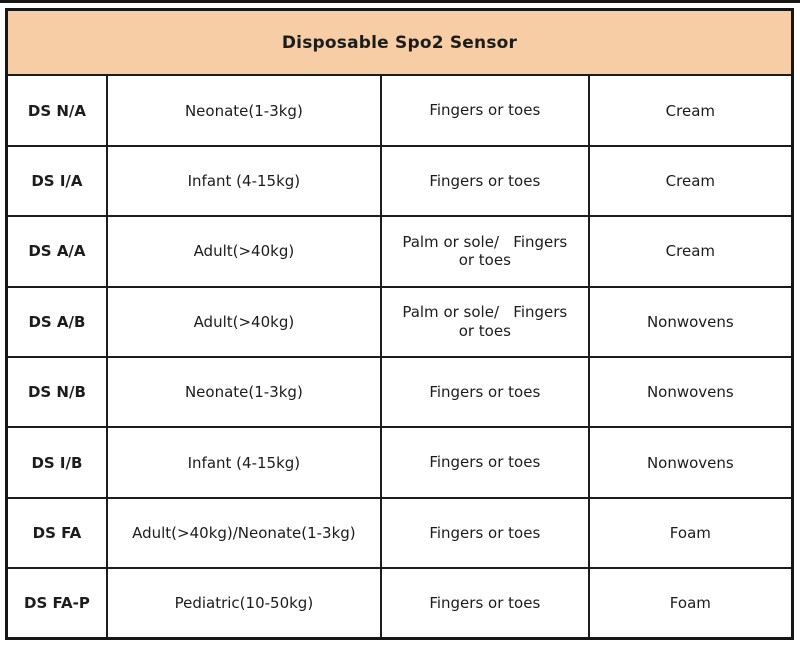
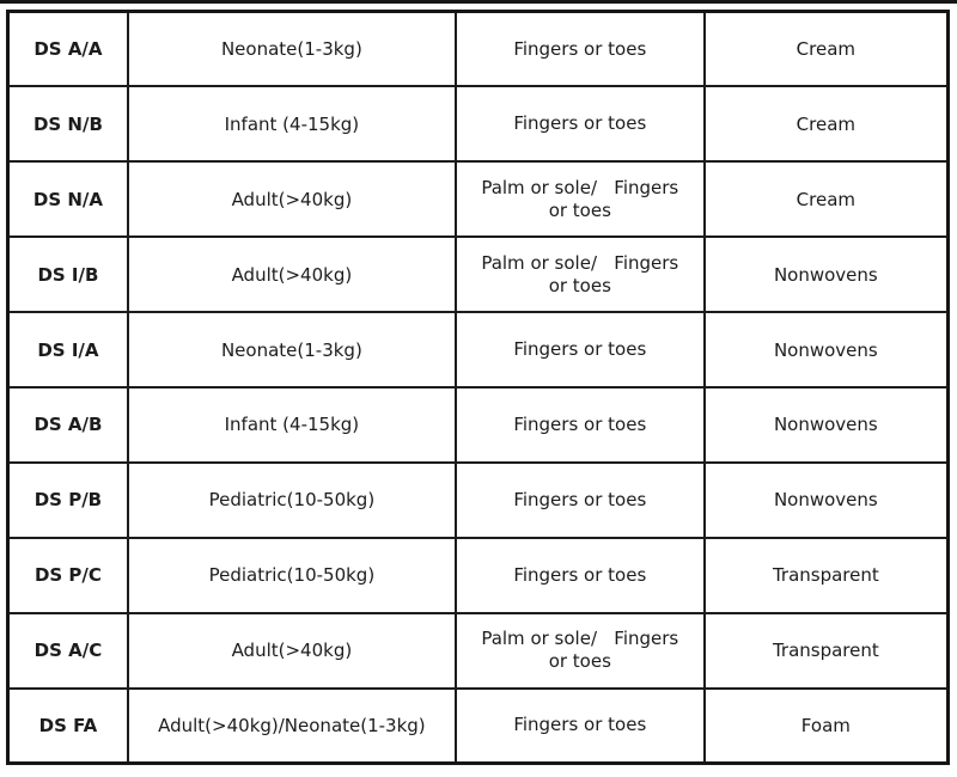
- Disposable Spo2 Sensor
- DS N/A	Neonate(1-3kg)	Fingers or toes	Cream
+ DS A/A	Neonate(1-3kg)	Fingers or toes	Cream
- DS I/A	Infant (4-15kg)	Fingers or toes	Cream
+ DS N/B	Infant (4-15kg)	Fingers or toes	Cream
- DS A/A	Adult(>40kg)	Palm or sole/ Fingers or toes	Cream
+ DS N/A	Adult(>40kg)	Palm or sole/ Fingers or toes	Cream
- DS A/B	Adult(>40kg)	Palm or sole/ Fingers or toes	Nonwovens
+ DS I/B	Adult(>40kg)	Palm or sole/ Fingers or toes	Nonwovens
- DS N/B	Neonate(1-3kg)	Fingers or toes	Nonwovens
+ DS I/A	Neonate(1-3kg)	Fingers or toes	Nonwovens
- DS I/B	Infant (4-15kg)	Fingers or toes	Nonwovens
+ DS A/B	Infant (4-15kg)	Fingers or toes	Nonwovens
+ DS P/B	Pediatric(10-50kg)	Fingers or toes	Nonwovens
+ DS P/C	Pediatric(10-50kg)	Fingers or toes	Transparent
+ DS A/C	Adult(>40kg)	Palm or sole/ Fingers or toes	Transparent
  DS FA	Adult(>40kg)/Neonate(1-3kg)	Fingers or toes	Foam
- DS FA-P	Pediatric(10-50kg)	Fingers or toes	Foam
